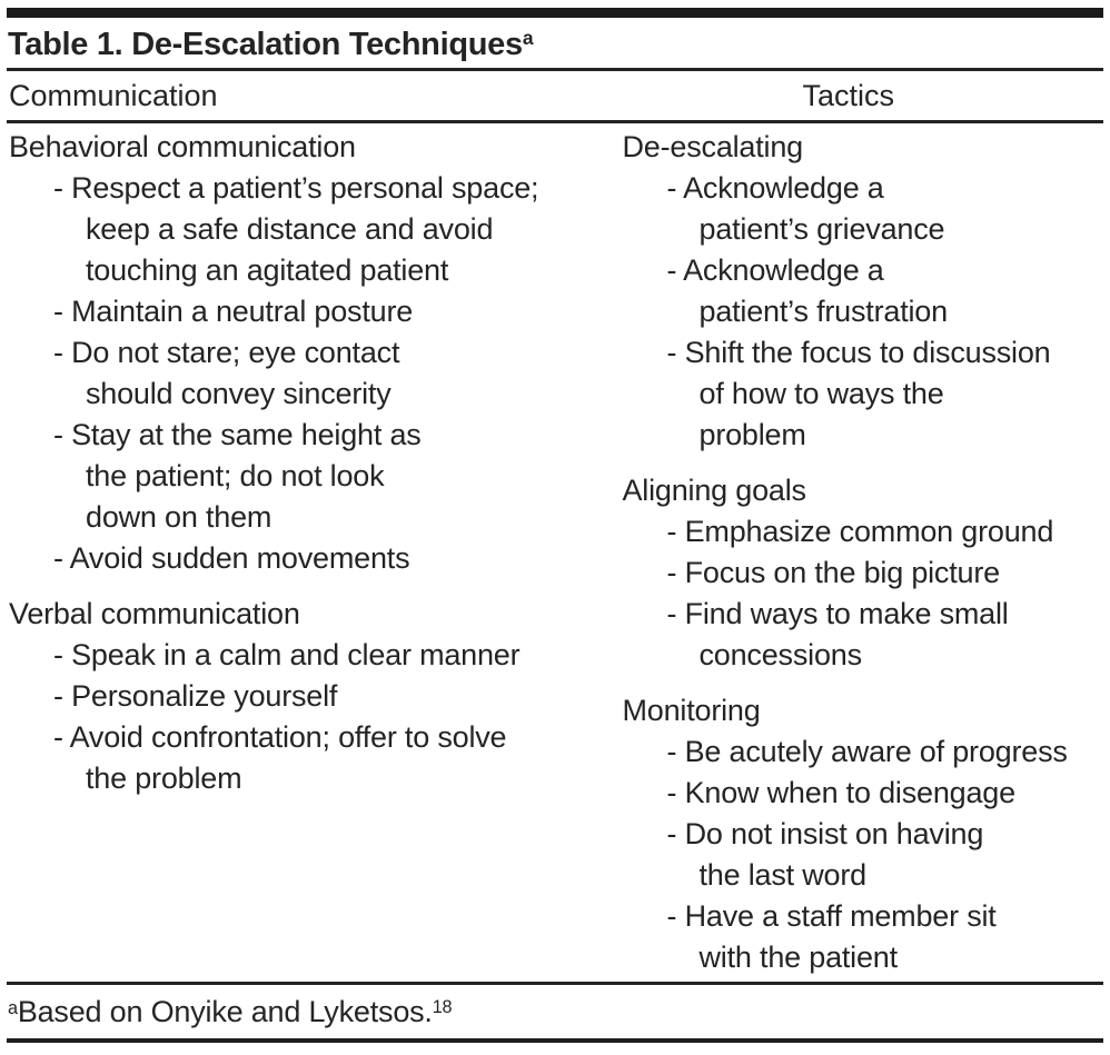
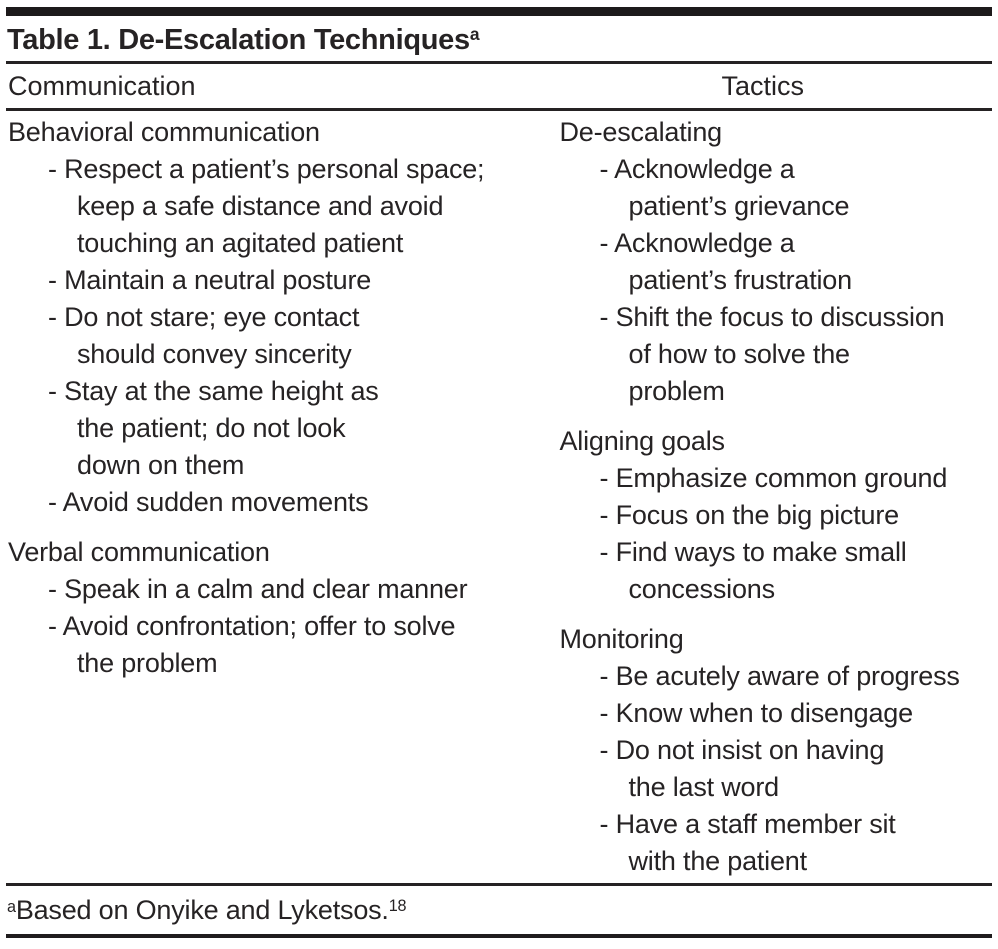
  Table 1. De-Escalation Techniquesa
  Communication
  Tactics
  Behavioral communication
  - Respect a patient’s personal space;
  keep a safe distance and avoid
  touching an agitated patient
  - Maintain a neutral posture
  - Do not stare; eye contact
  should convey sincerity
  - Stay at the same height as
  the patient; do not look
  down on them
  - Avoid sudden movements
  Verbal communication
  - Speak in a calm and clear manner
- - Personalize yourself
  - Avoid confrontation; offer to solve
  the problem
  De-escalating
  - Acknowledge a
  patient’s grievance
  - Acknowledge a
  patient’s frustration
  - Shift the focus to discussion
- of how to ways the
+ of how to solve the
  problem
  Aligning goals
  - Emphasize common ground
  - Focus on the big picture
  - Find ways to make small
  concessions
  Monitoring
  - Be acutely aware of progress
  - Know when to disengage
  - Do not insist on having
  the last word
  - Have a staff member sit
  with the patient
  aBased on Onyike and Lyketsos.18
